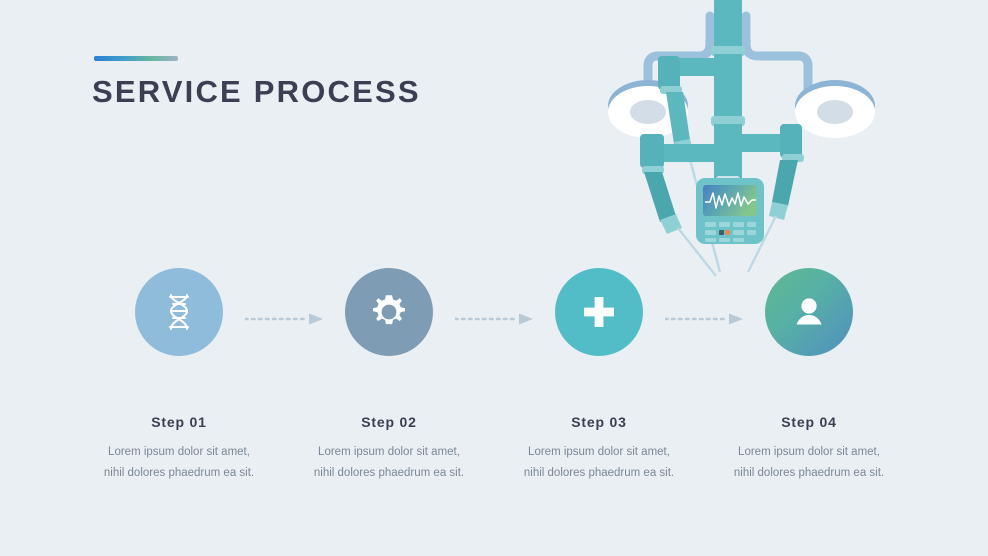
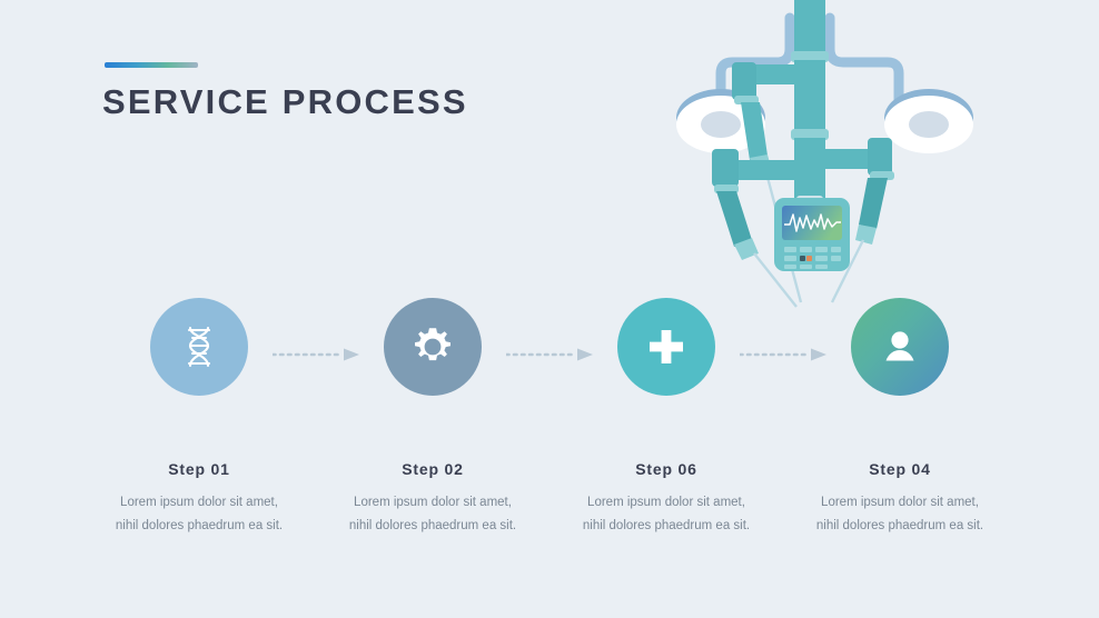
  SERVICE PROCESS
  Step 01
  Lorem ipsum dolor sit amet,
  nihil dolores phaedrum ea sit.
  Step 02
  Lorem ipsum dolor sit amet,
  nihil dolores phaedrum ea sit.
- Step 03
+ Step 06
  Lorem ipsum dolor sit amet,
  nihil dolores phaedrum ea sit.
  Step 04
  Lorem ipsum dolor sit amet,
  nihil dolores phaedrum ea sit.
